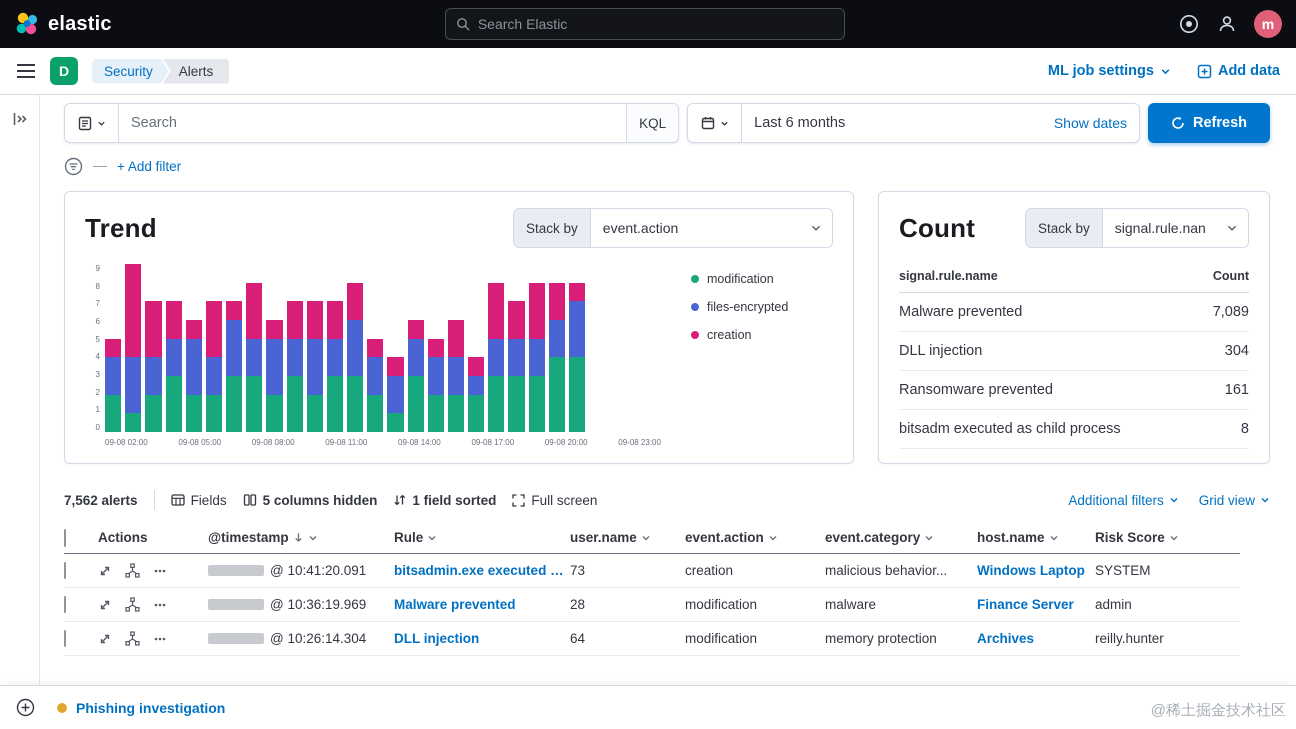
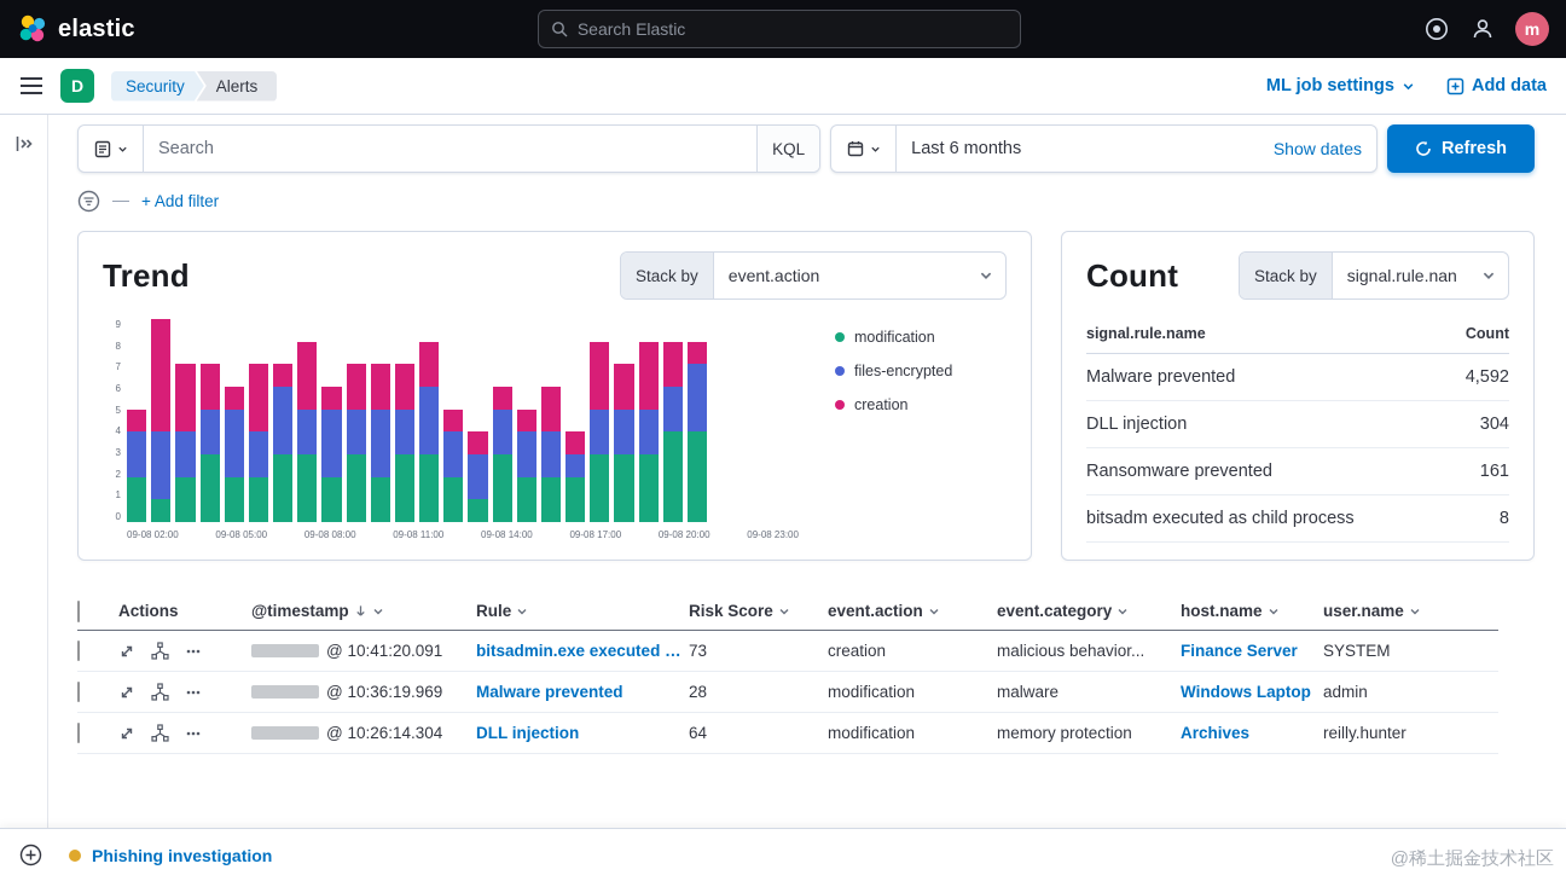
  elastic
  Search Elastic
  m
  D
  Security
  Alerts
  ML job settings
  Add data
  Search
  KQL
  Last 6 months
  Show dates
  Refresh
  + Add filter
  Trend
  Stack by
  event.action
  9
  8
  7
  6
  5
  4
  3
  2
  1
  0
  09-08 02:00
  09-08 05:00
  09-08 08:00
  09-08 11:00
  09-08 14:00
  09-08 17:00
  09-08 20:00
  09-08 23:00
  modification
  files-encrypted
  creation
  Count
  Stack by
  signal.rule.nan
  signal.rule.name
  Count
  Malware prevented
- 7,089
+ 4,592
  DLL injection
  304
  Ransomware prevented
  161
  bitsadm executed as child process
  8
- 7,562 alerts
- Fields
- 5 columns hidden
- 1 field sorted
- Full screen
- Additional filters
- Grid view
  Actions
  @timestamp
  Rule
- user.name
+ Risk Score
  event.action
  event.category
  host.name
- Risk Score
+ user.name
  @ 10:41:20.091
  bitsadmin.exe executed as
  73
  creation
  malicious behavior...
- Windows Laptop
+ Finance Server
  SYSTEM
  @ 10:36:19.969
  Malware prevented
  28
  modification
  malware
- Finance Server
+ Windows Laptop
  admin
  @ 10:26:14.304
  DLL injection
  64
  modification
  memory protection
  Archives
  reilly.hunter
  Phishing investigation
  @稀土掘金技术社区
